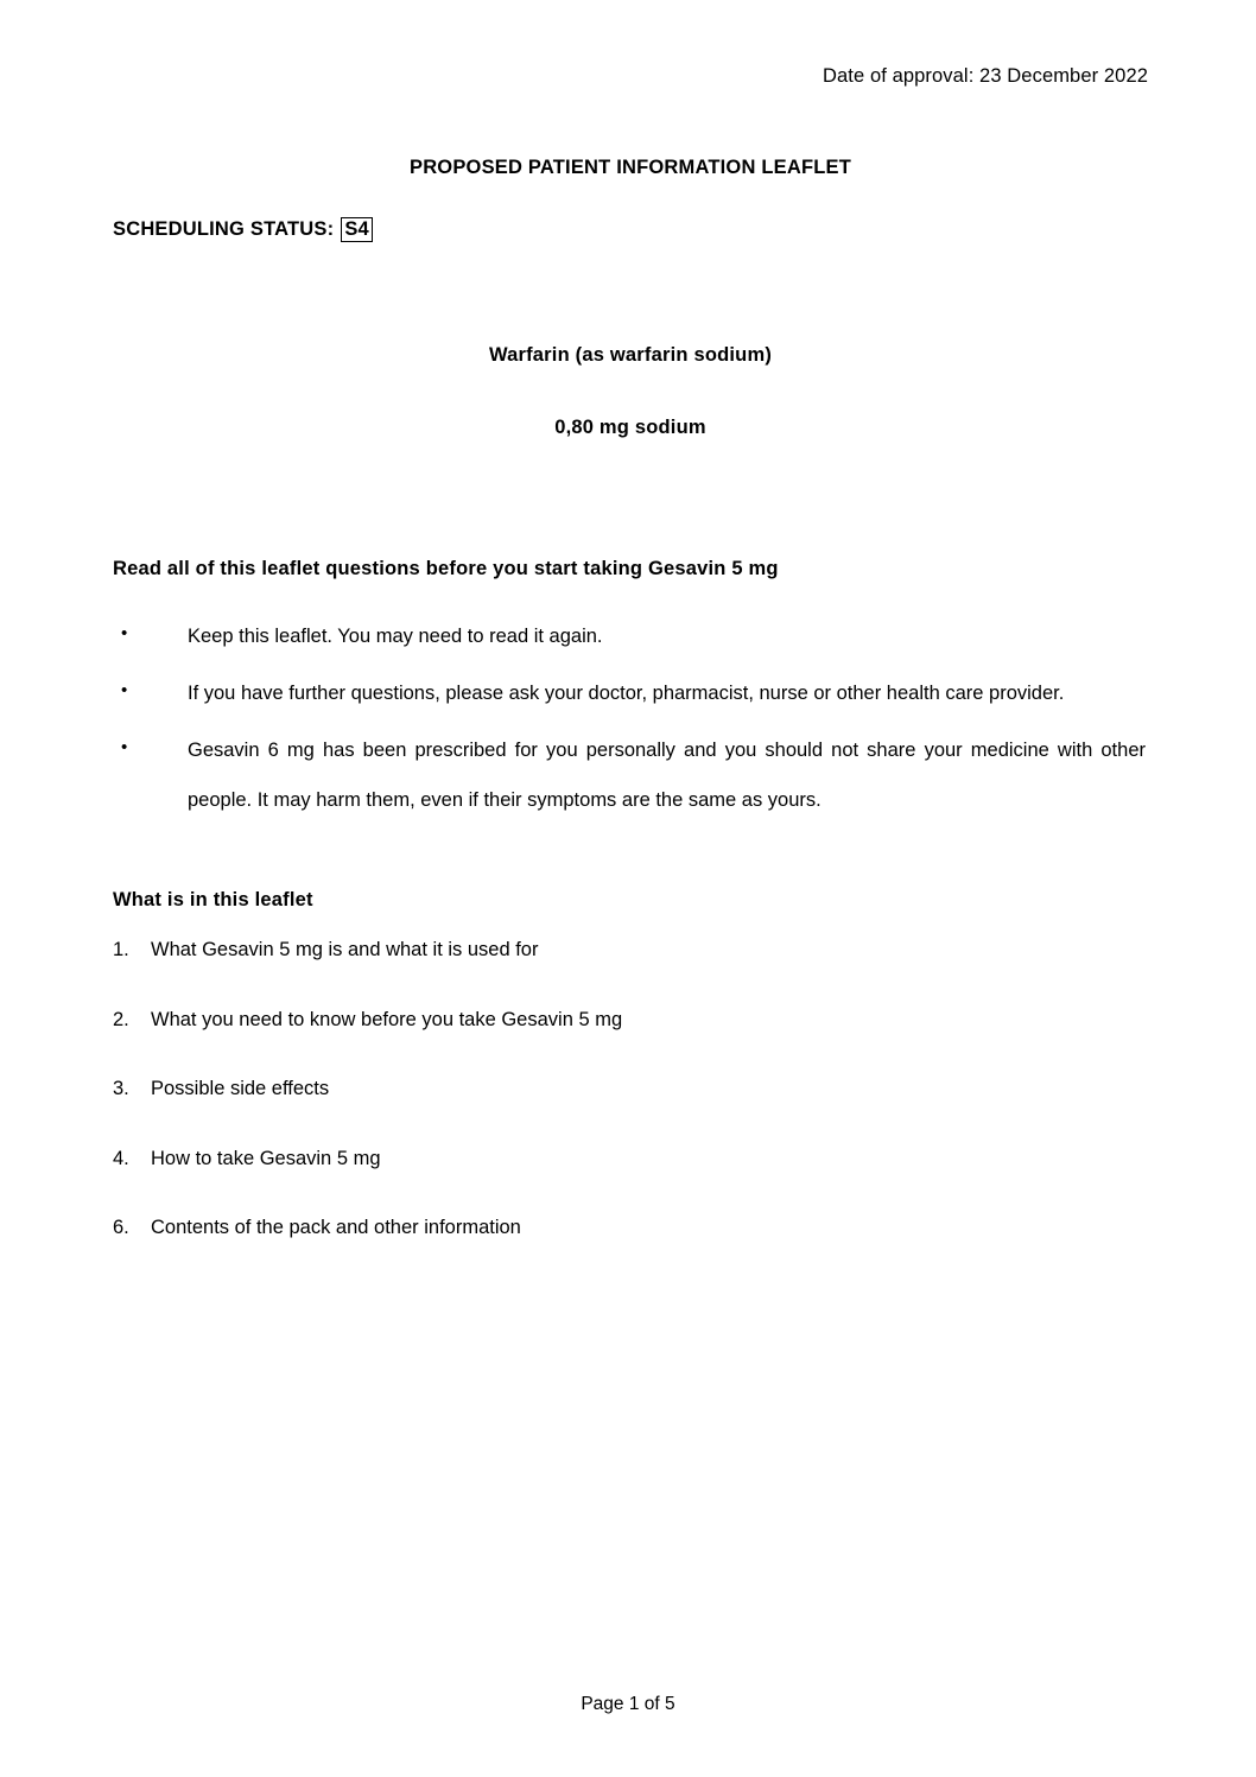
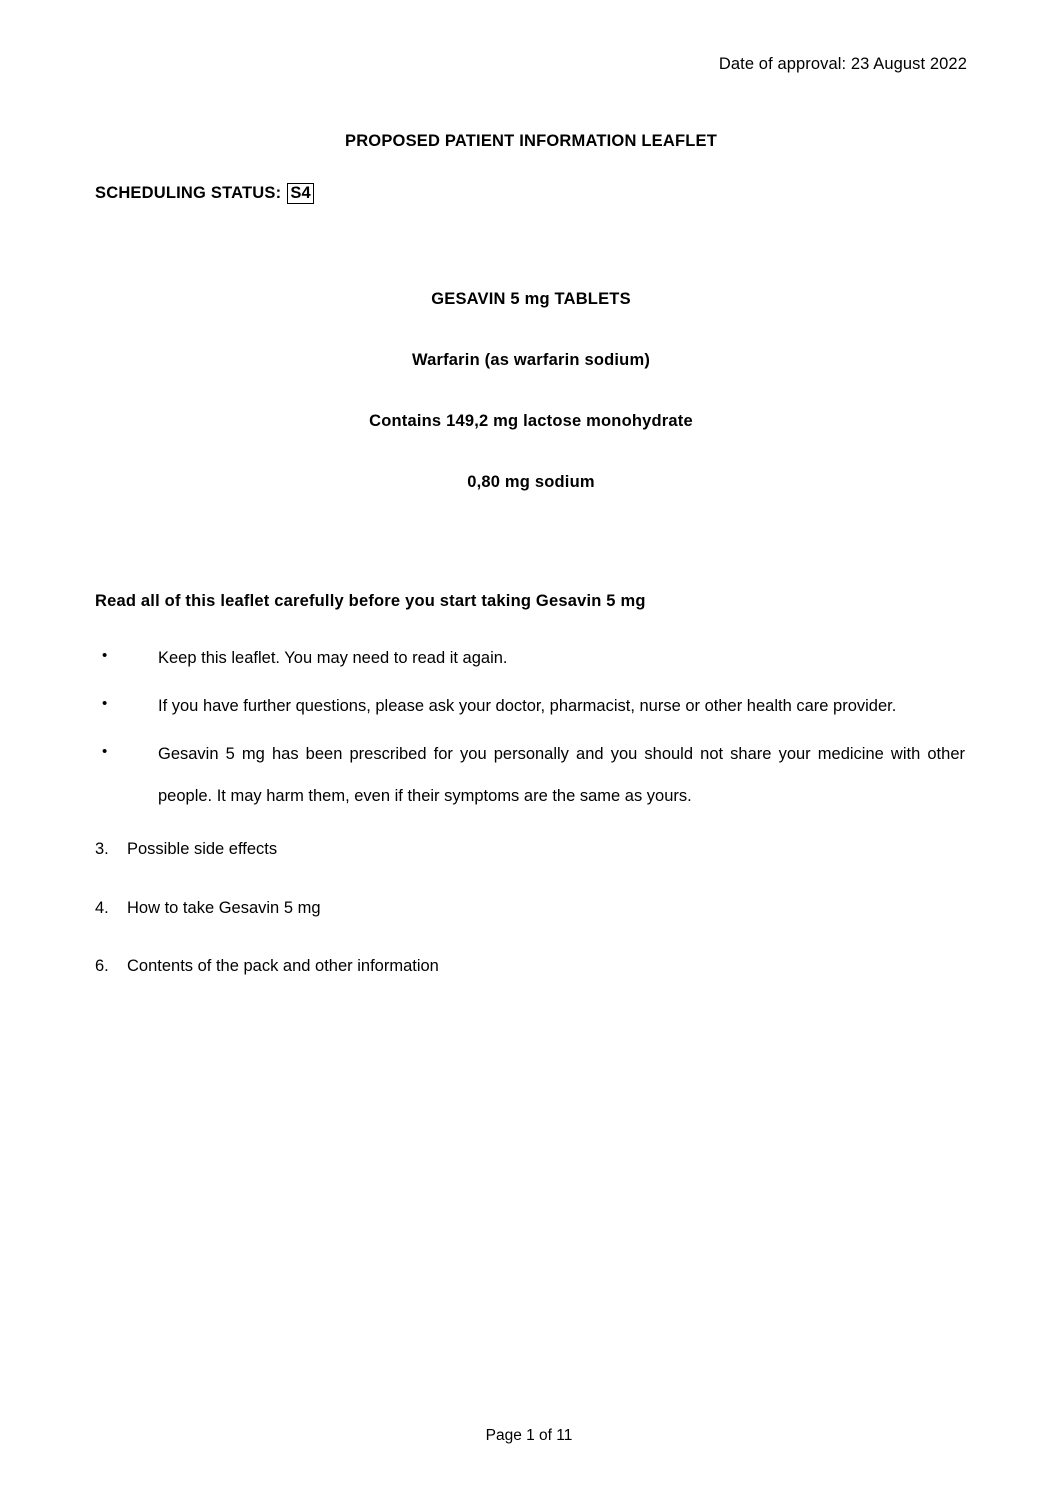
- Date of approval: 23 December 2022
+ Date of approval: 23 August 2022
  PROPOSED PATIENT INFORMATION LEAFLET
  SCHEDULING STATUS: S4
+ GESAVIN 5 mg TABLETS
  Warfarin (as warfarin sodium)
+ Contains 149,2 mg lactose monohydrate
  0,80 mg sodium
- Read all of this leaflet questions before you start taking Gesavin 5 mg
+ Read all of this leaflet carefully before you start taking Gesavin 5 mg
  Keep this leaflet. You may need to read it again.
  If you have further questions, please ask your doctor, pharmacist, nurse or other health care provider.
- Gesavin 6 mg has been prescribed for you personally and you should not share your medicine with other people. It may harm them, even if their symptoms are the same as yours.
+ Gesavin 5 mg has been prescribed for you personally and you should not share your medicine with other people. It may harm them, even if their symptoms are the same as yours.
- What is in this leaflet
- 1.
- What Gesavin 5 mg is and what it is used for
- 2.
- What you need to know before you take Gesavin 5 mg
  3.
  Possible side effects
  4.
  How to take Gesavin 5 mg
  6.
  Contents of the pack and other information
- Page 1 of 5
+ Page 1 of 11
